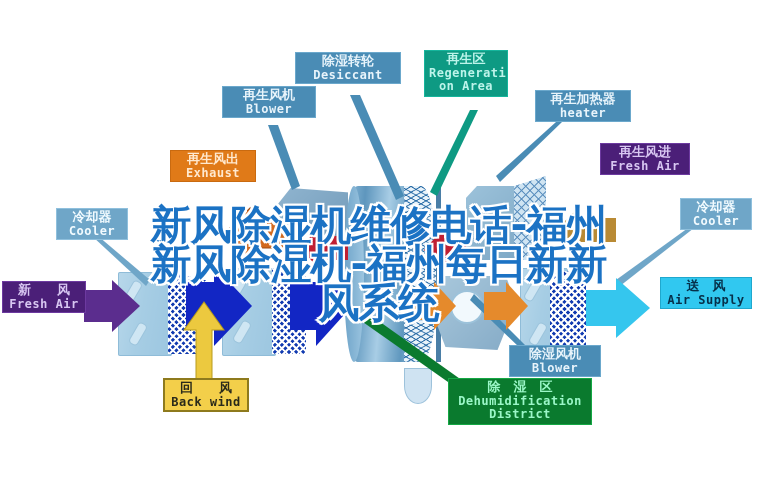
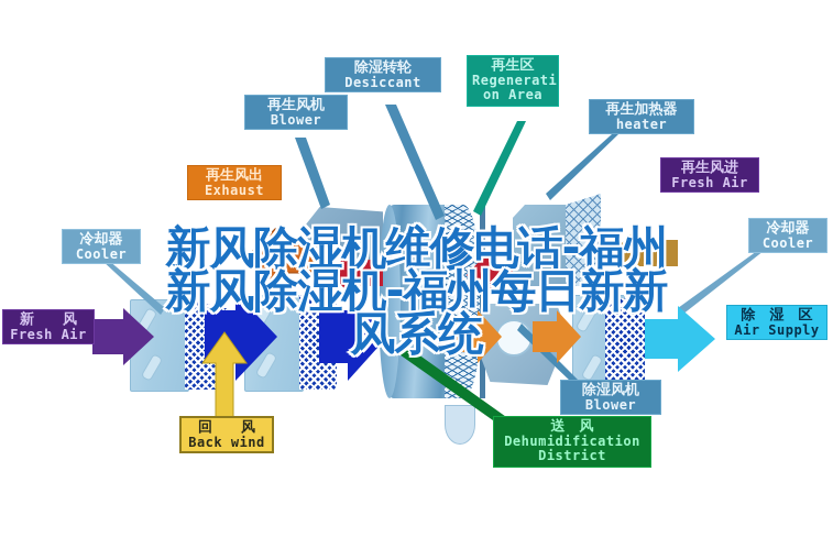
  除湿转轮
  Desiccant
  再生风机
  Blower
  再生区
  Regenerati on Area
  再生加热器
  heater
  再生风进
  Fresh Air
  再生风出
  Exhaust
  冷却器
  Cooler
  冷却器
  Cooler
  新 风
  Fresh Air
  回 风
  Back wind
  除湿风机
  Blower
- 除 湿 区
+ 送 风
  Dehumidification District
- 送 风
+ 除 湿 区
  Air Supply
  新风除湿机维修电话-福州
  新风除湿机-福州每日新新
  风系统
